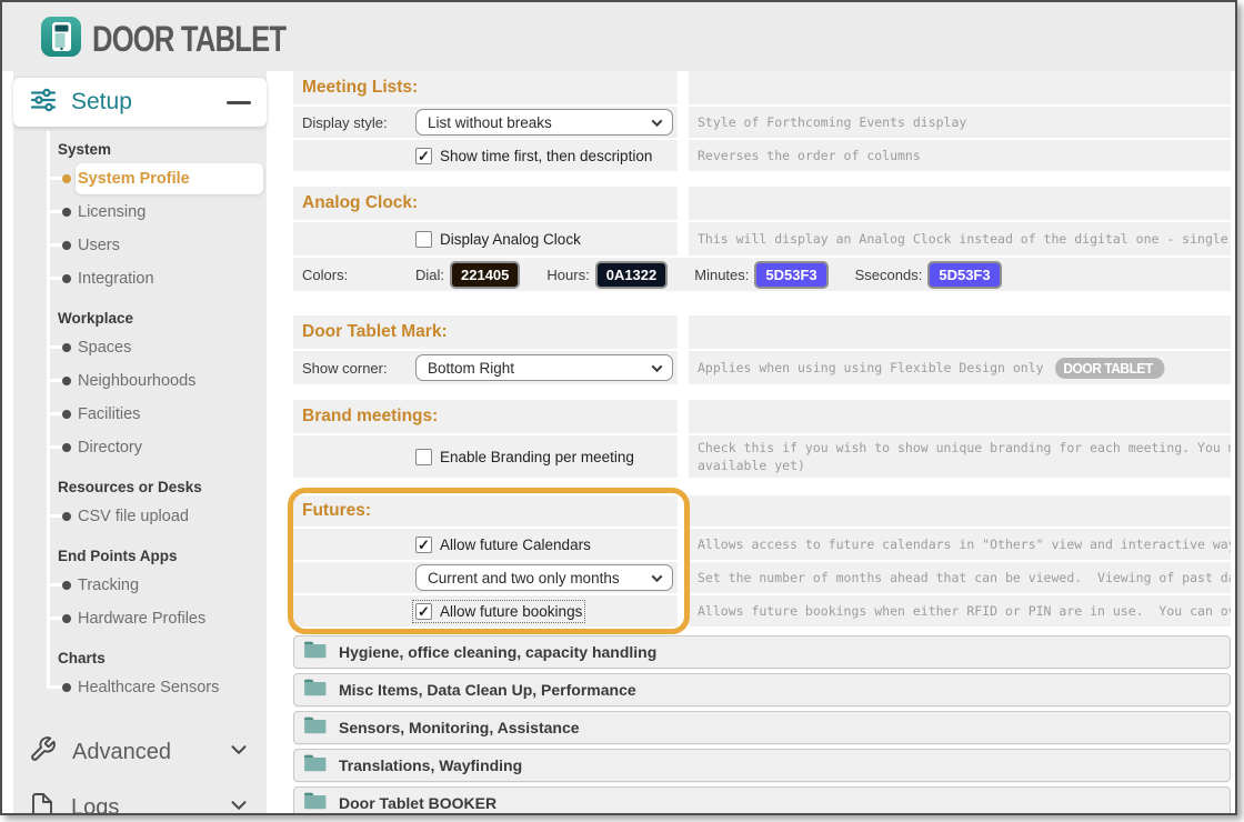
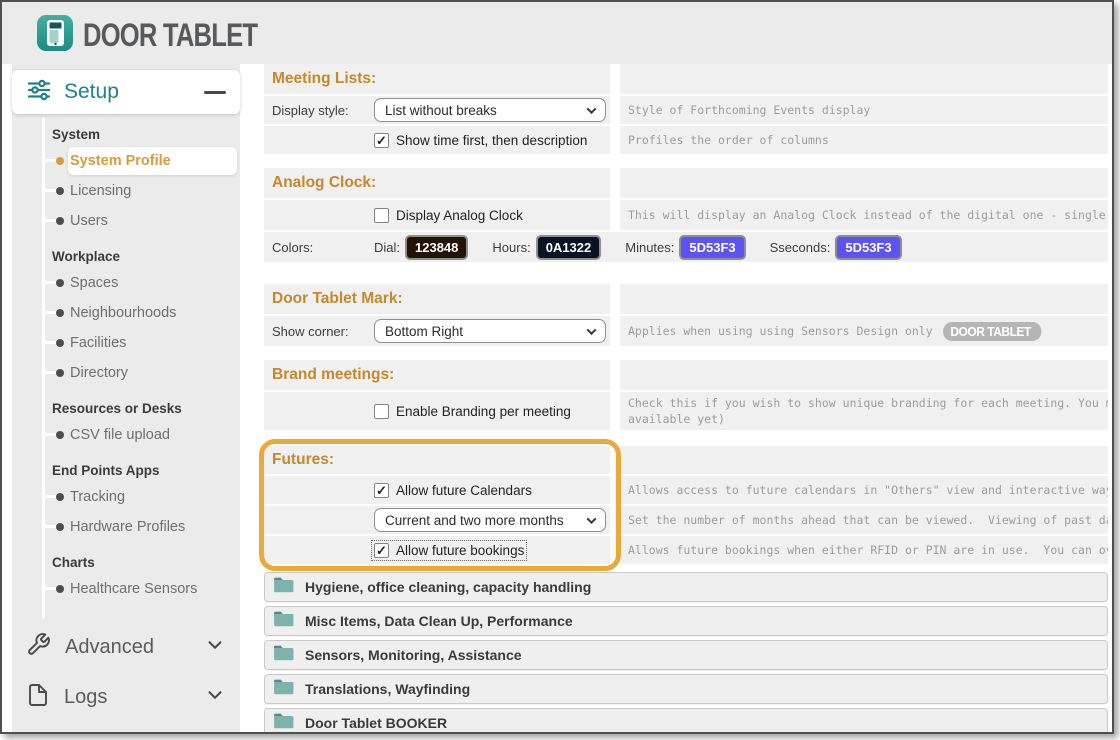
  DOOR TABLET
  Setup
  System
  System Profile
  Licensing
  Users
- Integration
  Workplace
  Spaces
  Neighbourhoods
  Facilities
  Directory
  Resources or Desks
  CSV file upload
  End Points Apps
  Tracking
  Hardware Profiles
  Charts
  Healthcare Sensors
  Advanced
  Logs
  Meeting Lists:
  Display style:
  List without breaks
  Style of Forthcoming Events display
  ✓
  Show time first, then description
- Reverses the order of columns
+ Profiles the order of columns
  Analog Clock:
  Display Analog Clock
  This will display an Analog Clock instead of the digital one - single
  Colors:
  Dial:
- 221405
+ 123848
  Hours:
  0A1322
  Minutes:
  5D53F3
  Sseconds:
  5D53F3
  Door Tablet Mark:
  Show corner:
  Bottom Right
- Applies when using using Flexible Design only
+ Applies when using using Sensors Design only
  DOOR TABLET
  Brand meetings:
  Enable Branding per meeting
  Check this if you wish to show unique branding for each meeting. You
  available yet)
  Futures:
  ✓
  Allow future Calendars
  Allows access to future calendars in "Others" view and interactive wa
- Current and two only months
+ Current and two more months
  Set the number of months ahead that can be viewed. Viewing of past d
  ✓
  Allow future bookings
  Allows future bookings when either RFID or PIN are in use. You can o
  Hygiene, office cleaning, capacity handling
  Misc Items, Data Clean Up, Performance
  Sensors, Monitoring, Assistance
  Translations, Wayfinding
  Door Tablet BOOKER
